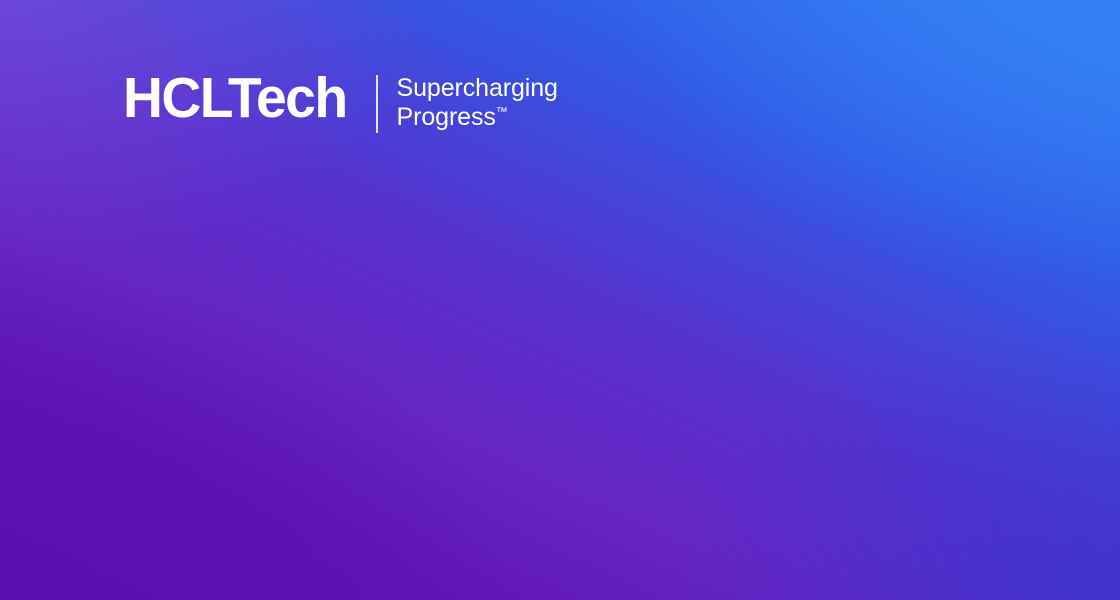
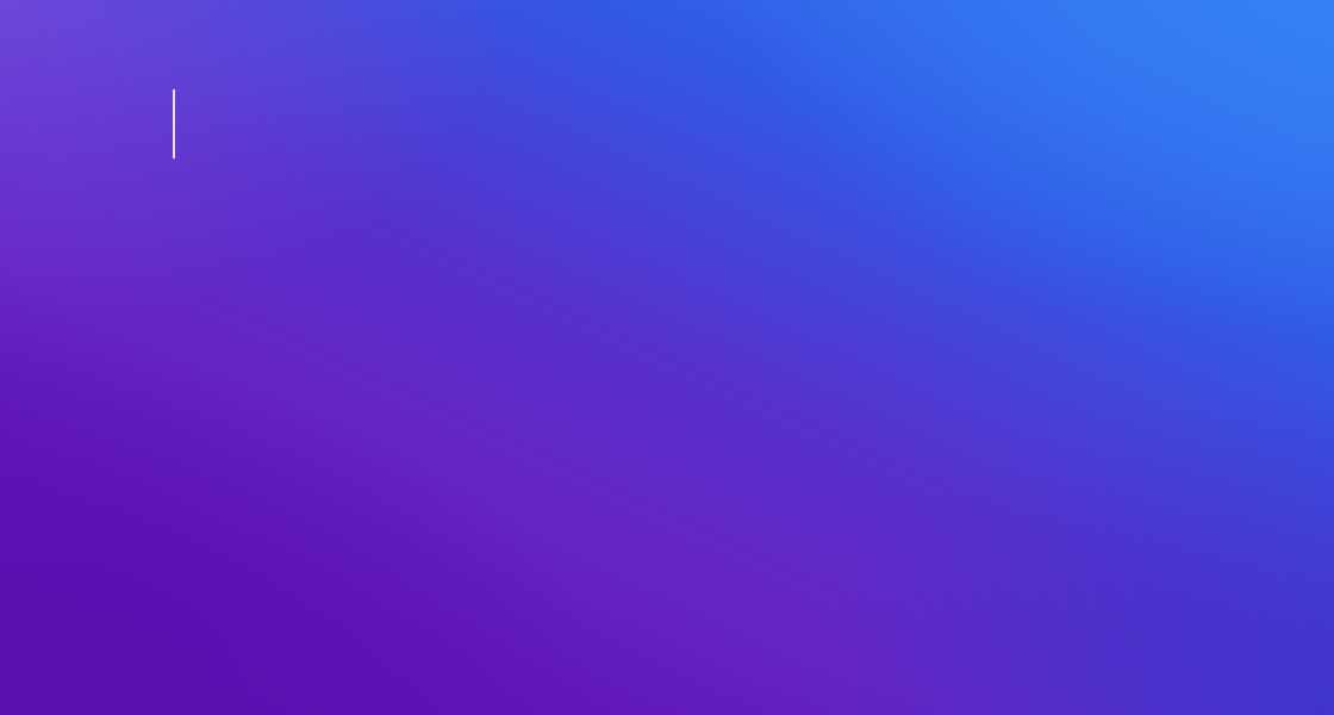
- HCLTech
- Supercharging
- Progress™
